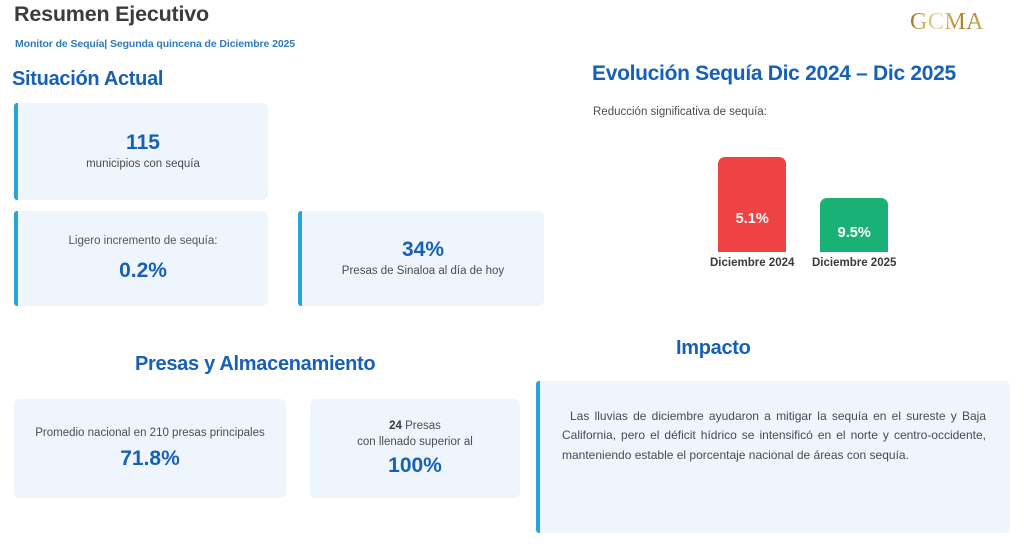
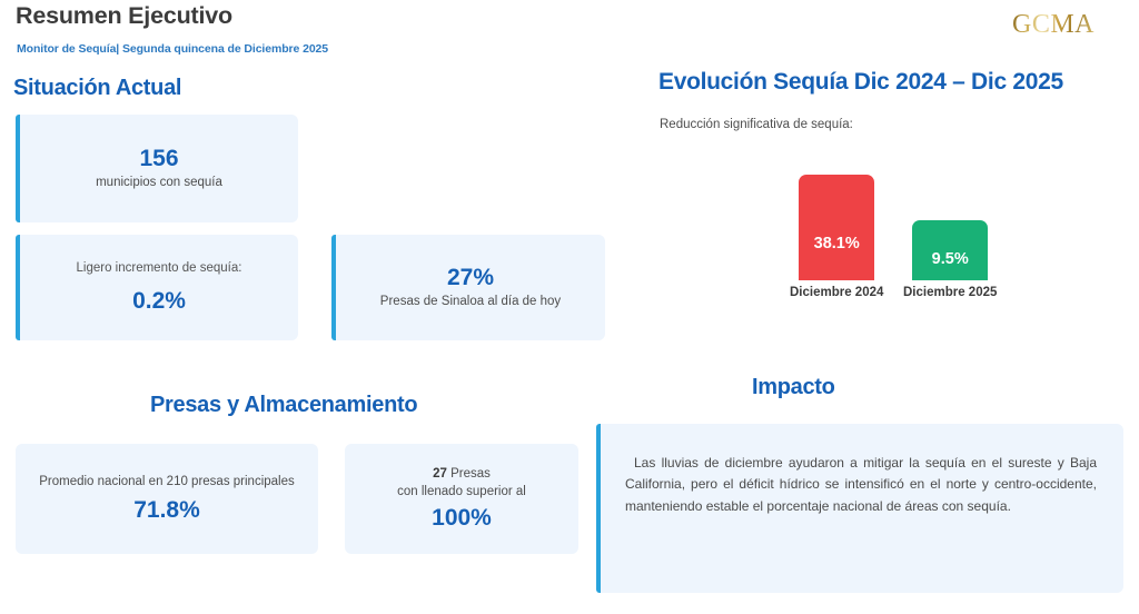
  Resumen Ejecutivo
  Monitor de Sequía| Segunda quincena de Diciembre 2025
  GCMA
  Situación Actual
  Evolución Sequía Dic 2024 – Dic 2025
  Presas y Almacenamiento
  Impacto
- 115
+ 156
  municipios con sequía
  Ligero incremento de sequía:
  0.2%
- 34%
+ 27%
  Presas de Sinaloa al día de hoy
  Reducción significativa de sequía:
- 5.1%
+ 38.1%
  Diciembre 2024
  9.5%
  Diciembre 2025
  Promedio nacional en 210 presas principales
  71.8%
- 24 Presas
+ 27 Presas
  con llenado superior al
  100%
  Las lluvias de diciembre ayudaron a mitigar la sequía en el sureste y Baja California, pero el déficit hídrico se intensificó en el norte y centro-occidente, manteniendo estable el porcentaje nacional de áreas con sequía.
